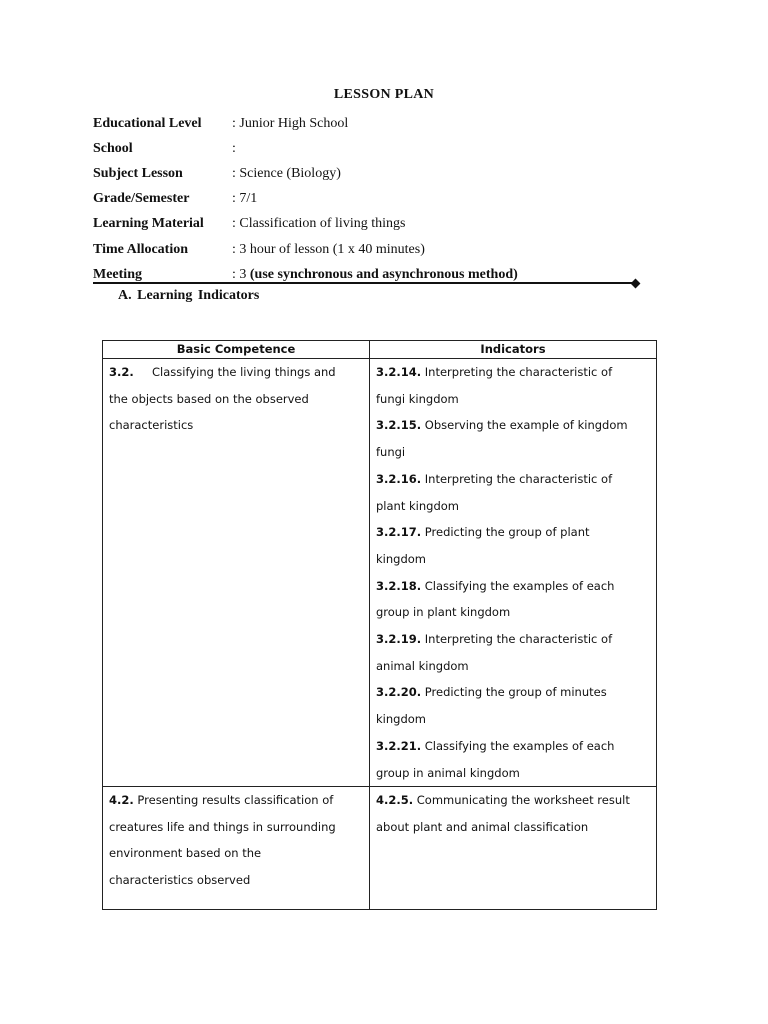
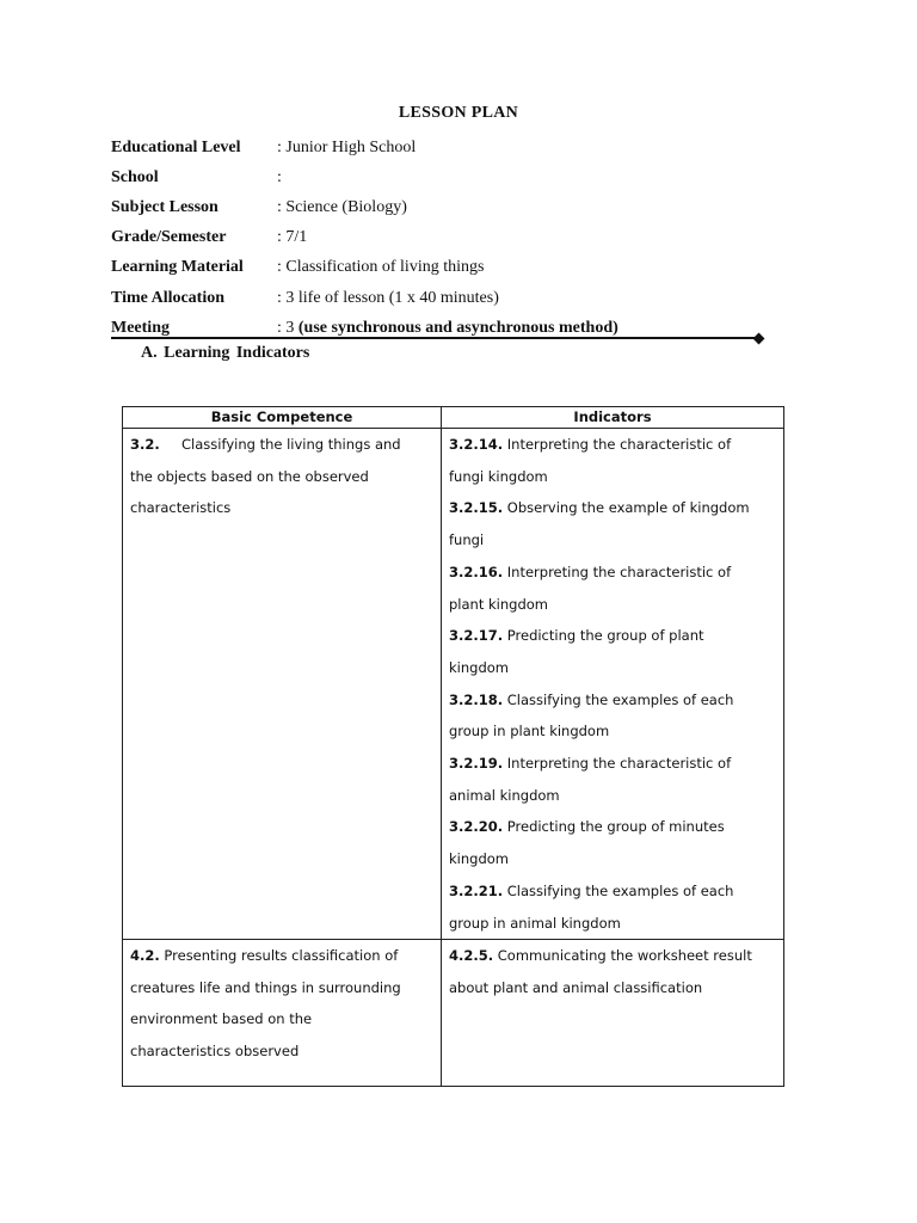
  LESSON PLAN
  Educational Level
  : Junior High School
  School
  :
  Subject Lesson
  : Science (Biology)
  Grade/Semester
  : 7/1
  Learning Material
  : Classification of living things
  Time Allocation
- : 3 hour of lesson (1 x 40 minutes)
+ : 3 life of lesson (1 x 40 minutes)
  Meeting
  : 3 (use synchronous and asynchronous method)
  A. Learning Indicators
  Basic Competence	Indicators
  3.2. Classifying the living things and the objects based on the observed characteristics	3.2.14. Interpreting the characteristic of fungi kingdom 3.2.15. Observing the example of kingdom fungi 3.2.16. Interpreting the characteristic of plant kingdom 3.2.17. Predicting the group of plant kingdom 3.2.18. Classifying the examples of each group in plant kingdom 3.2.19. Interpreting the characteristic of animal kingdom 3.2.20. Predicting the group of minutes kingdom 3.2.21. Classifying the examples of each group in animal kingdom
  4.2. Presenting results classification of creatures life and things in surrounding environment based on the characteristics observed	4.2.5. Communicating the worksheet result about plant and animal classification
